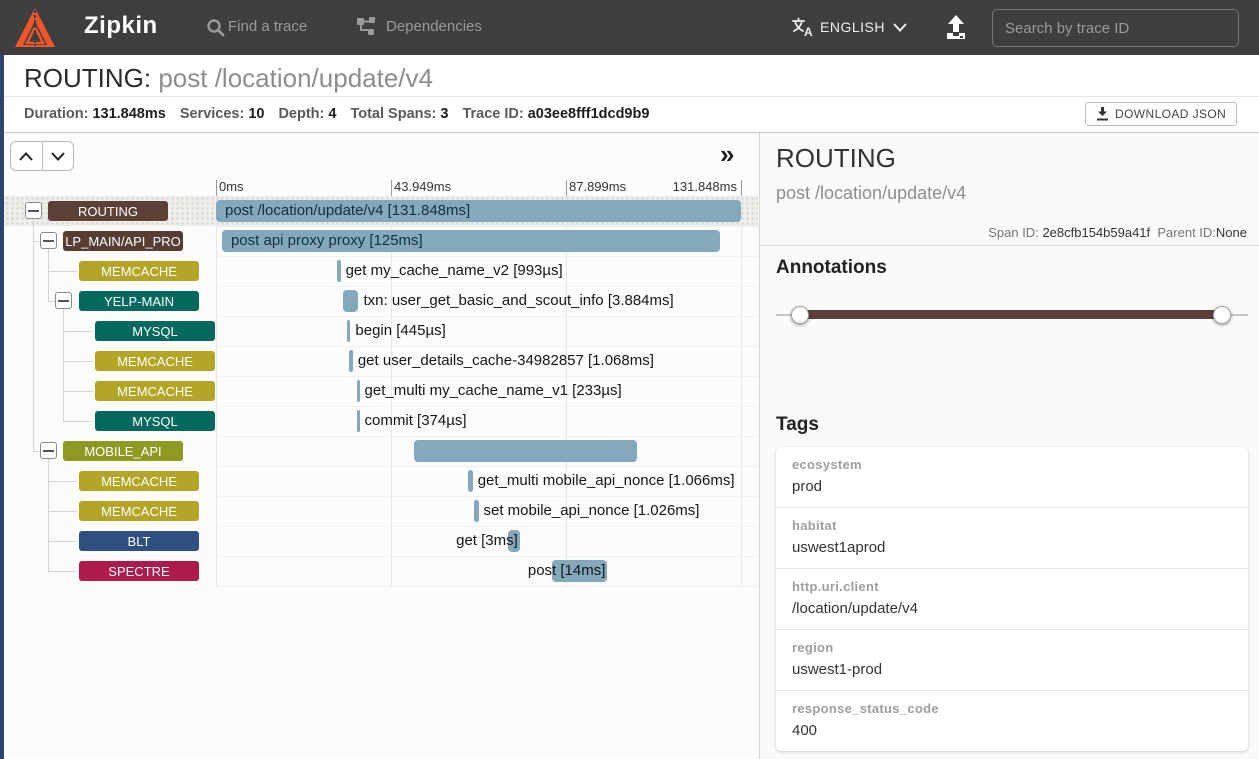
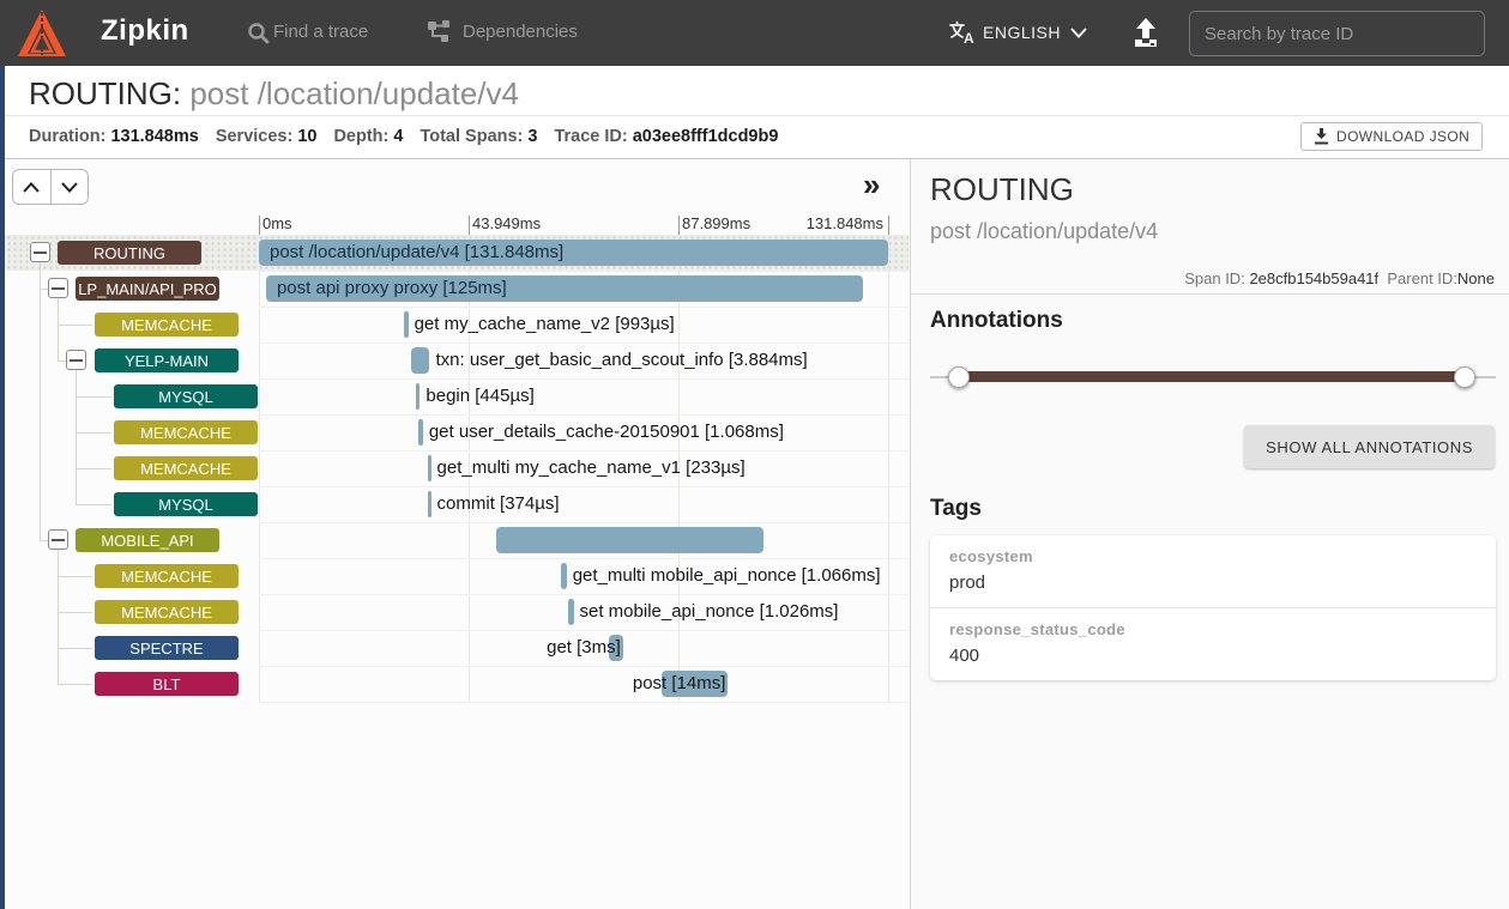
  Zipkin
  Find a trace
  Dependencies
  A
  ENGLISH
  Search by trace ID
  ROUTING: post /location/update/v4
  Duration: 131.848ms Services: 10 Depth: 4 Total Spans: 3 Trace ID: a03ee8fff1dcd9b9
  DOWNLOAD JSON
  »
  0ms
  43.949ms
  87.899ms
  131.848ms
  ROUTING
  post /location/update/v4 [131.848ms]
  LP_MAIN/API_PRO
  post api proxy proxy [125ms]
  MEMCACHE
  get my_cache_name_v2 [993µs]
  YELP-MAIN
  txn: user_get_basic_and_scout_info [3.884ms]
  MYSQL
  begin [445µs]
  MEMCACHE
- get user_details_cache-34982857 [1.068ms]
+ get user_details_cache-20150901 [1.068ms]
  MEMCACHE
  get_multi my_cache_name_v1 [233µs]
  MYSQL
  commit [374µs]
  MOBILE_API
  MEMCACHE
  get_multi mobile_api_nonce [1.066ms]
  MEMCACHE
  set mobile_api_nonce [1.026ms]
- BLT
+ SPECTRE
  get [3ms]
- SPECTRE
+ BLT
  post [14ms]
  ROUTING
  post /location/update/v4
  Span ID: 2e8cfb154b59a41f Parent ID:None
  Annotations
+ SHOW ALL ANNOTATIONS
  Tags
  ecosystem
  prod
- habitat
- uswest1aprod
- http.uri.client
- /location/update/v4
- region
- uswest1-prod
  response_status_code
  400
